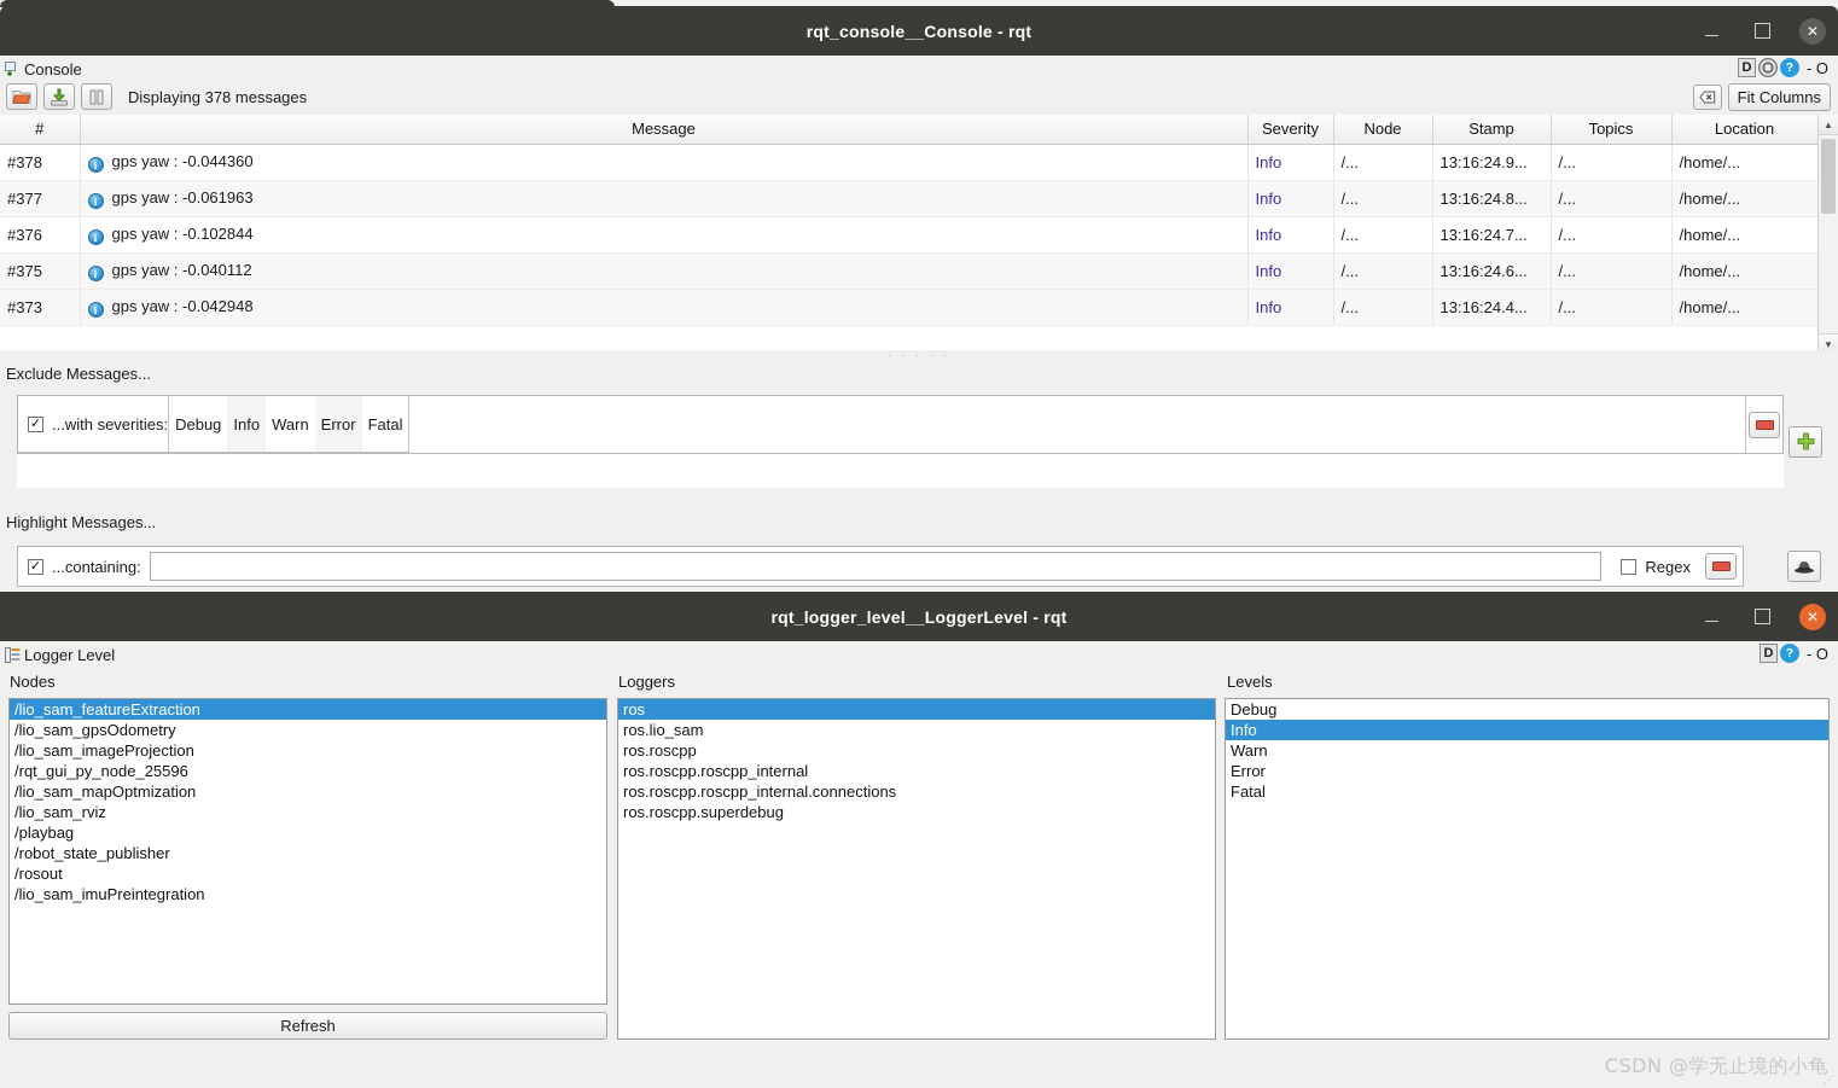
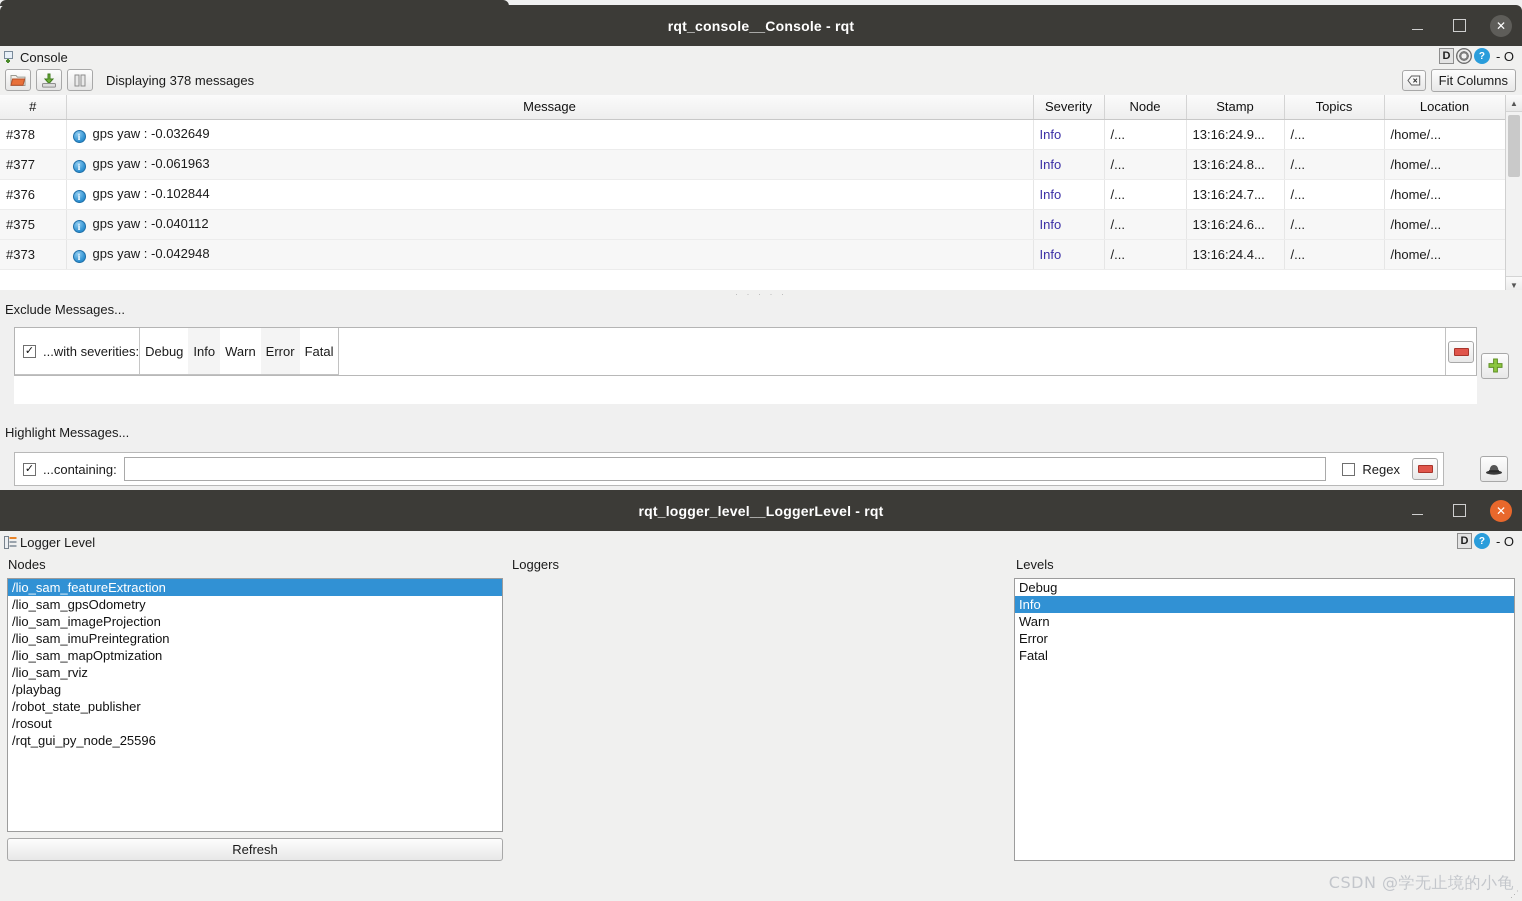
  rqt_console__Console - rqt
  ✕
  Console
  D
  ?
  - O
  Displaying 378 messages
  Fit Columns
  #	Message	Severity	Node	Stamp	Topics	Location
- #378	i gps yaw : -0.044360	Info	/...	13:16:24.9...	/...	/home/...
+ #378	i gps yaw : -0.032649	Info	/...	13:16:24.9...	/...	/home/...
  #377	i gps yaw : -0.061963	Info	/...	13:16:24.8...	/...	/home/...
  #376	i gps yaw : -0.102844	Info	/...	13:16:24.7...	/...	/home/...
  #375	i gps yaw : -0.040112	Info	/...	13:16:24.6...	/...	/home/...
  #373	i gps yaw : -0.042948	Info	/...	13:16:24.4...	/...	/home/...
  ▲
  ▼
  · · · · ·
  Exclude Messages...
  ✓
  ...with severities:
  Debug
  Info
  Warn
  Error
  Fatal
  Highlight Messages...
  ✓
  ...containing:
  Regex
  rqt_logger_level__LoggerLevel - rqt
  ✕
  Logger Level
  D
  ?
  - O
  Nodes
  Loggers
  Levels
  /lio_sam_featureExtraction
  /lio_sam_gpsOdometry
  /lio_sam_imageProjection
- /rqt_gui_py_node_25596
+ /lio_sam_imuPreintegration
  /lio_sam_mapOptmization
  /lio_sam_rviz
  /playbag
  /robot_state_publisher
  /rosout
- /lio_sam_imuPreintegration
+ /rqt_gui_py_node_25596
  Refresh
- ros
- ros.lio_sam
- ros.roscpp
- ros.roscpp.roscpp_internal
- ros.roscpp.roscpp_internal.connections
- ros.roscpp.superdebug
  Debug
  Info
  Warn
  Error
  Fatal
  CSDN @学无止境的小龟
  ⋰
